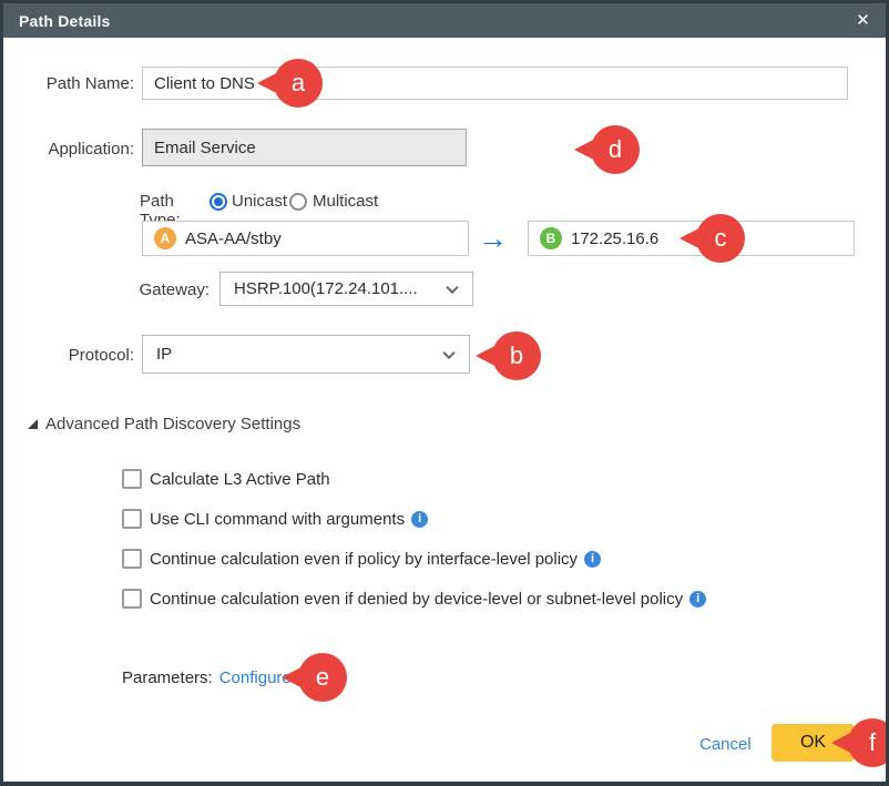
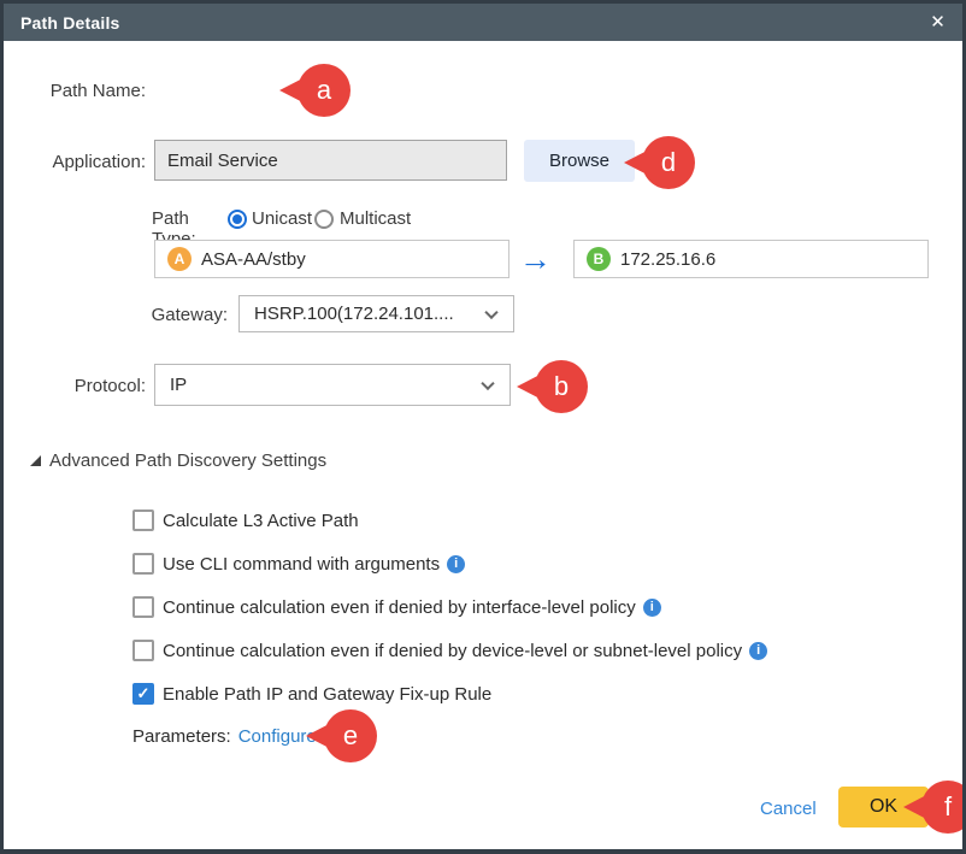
  Path Details
  ✕
  Path Name:
- Client to DNS
  Application:
  Email Service
+ Browse
  Unicast
  Multicast
  A
  ASA-AA/stby
  →
  B
  172.25.16.6
  Gateway:
  HSRP.100(172.24.101....
  Protocol:
  IP
  Advanced Path Discovery Settings
  Calculate L3 Active Path
  Use CLI command with arguments
  i
- Continue calculation even if policy by interface-level policy
+ Continue calculation even if denied by interface-level policy
  i
  Continue calculation even if denied by device-level or subnet-level policy
  i
+ ✓
+ Enable Path IP and Gateway Fix-up Rule
  Parameters:
  Configure
  Cancel
  OK
  a
  d
- c
  b
  e
  f
